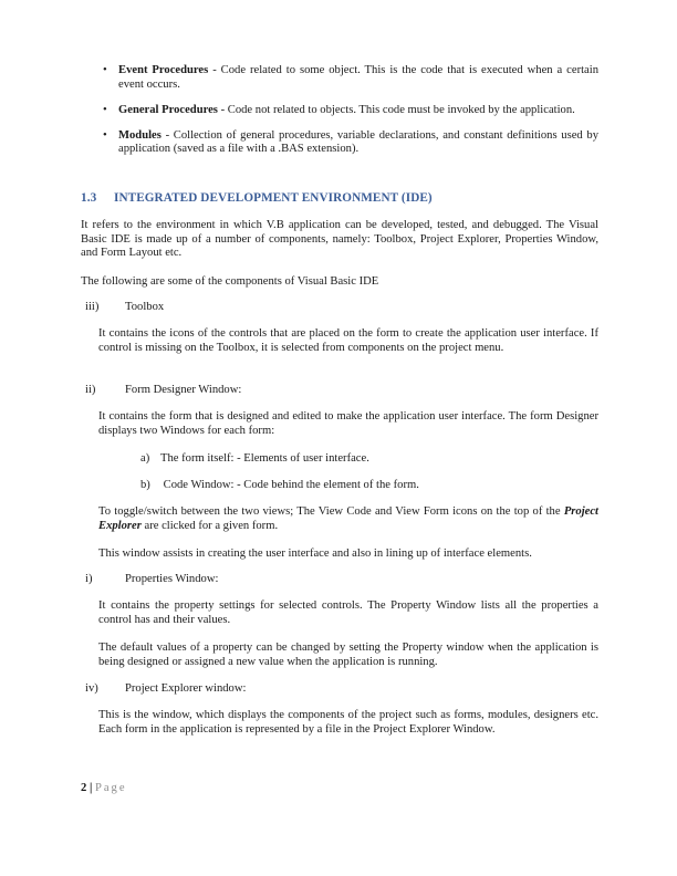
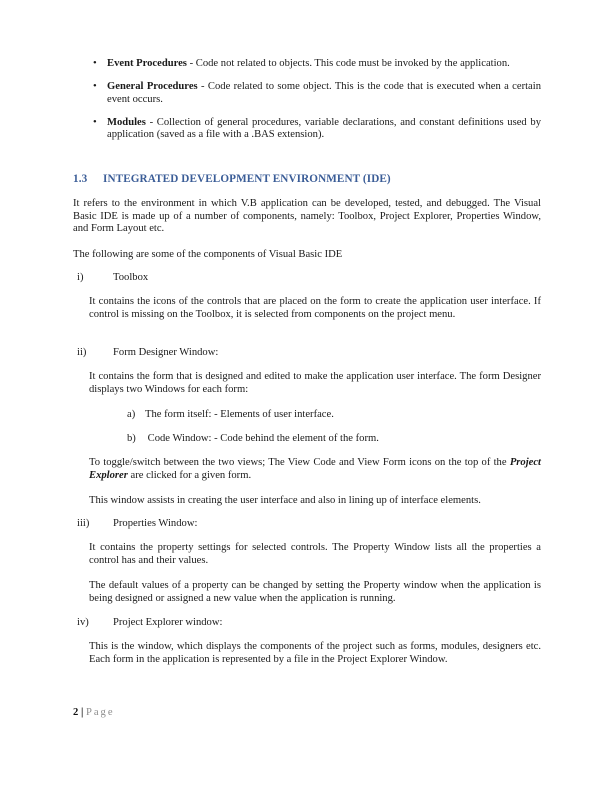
  •
- Event Procedures - Code related to some object. This is the code that is executed when a certain event occurs.
+ Event Procedures - Code not related to objects. This code must be invoked by the application.
  •
- General Procedures - Code not related to objects. This code must be invoked by the application.
+ General Procedures - Code related to some object. This is the code that is executed when a certain event occurs.
  •
  Modules - Collection of general procedures, variable declarations, and constant definitions used by application (saved as a file with a .BAS extension).
  1.3 INTEGRATED DEVELOPMENT ENVIRONMENT (IDE)
  It refers to the environment in which V.B application can be developed, tested, and debugged. The Visual Basic IDE is made up of a number of components, namely: Toolbox, Project Explorer, Properties Window, and Form Layout etc.
  The following are some of the components of Visual Basic IDE
- iii) Toolbox
+ i) Toolbox
  It contains the icons of the controls that are placed on the form to create the application user interface. If control is missing on the Toolbox, it is selected from components on the project menu.
  ii) Form Designer Window:
  It contains the form that is designed and edited to make the application user interface. The form Designer displays two Windows for each form:
  a) The form itself: - Elements of user interface.
  b) Code Window: - Code behind the element of the form.
  To toggle/switch between the two views; The View Code and View Form icons on the top of the Project Explorer are clicked for a given form.
  This window assists in creating the user interface and also in lining up of interface elements.
- i) Properties Window:
+ iii) Properties Window:
  It contains the property settings for selected controls. The Property Window lists all the properties a control has and their values.
  The default values of a property can be changed by setting the Property window when the application is being designed or assigned a new value when the application is running.
  iv) Project Explorer window:
  This is the window, which displays the components of the project such as forms, modules, designers etc. Each form in the application is represented by a file in the Project Explorer Window.
  2 | Page
